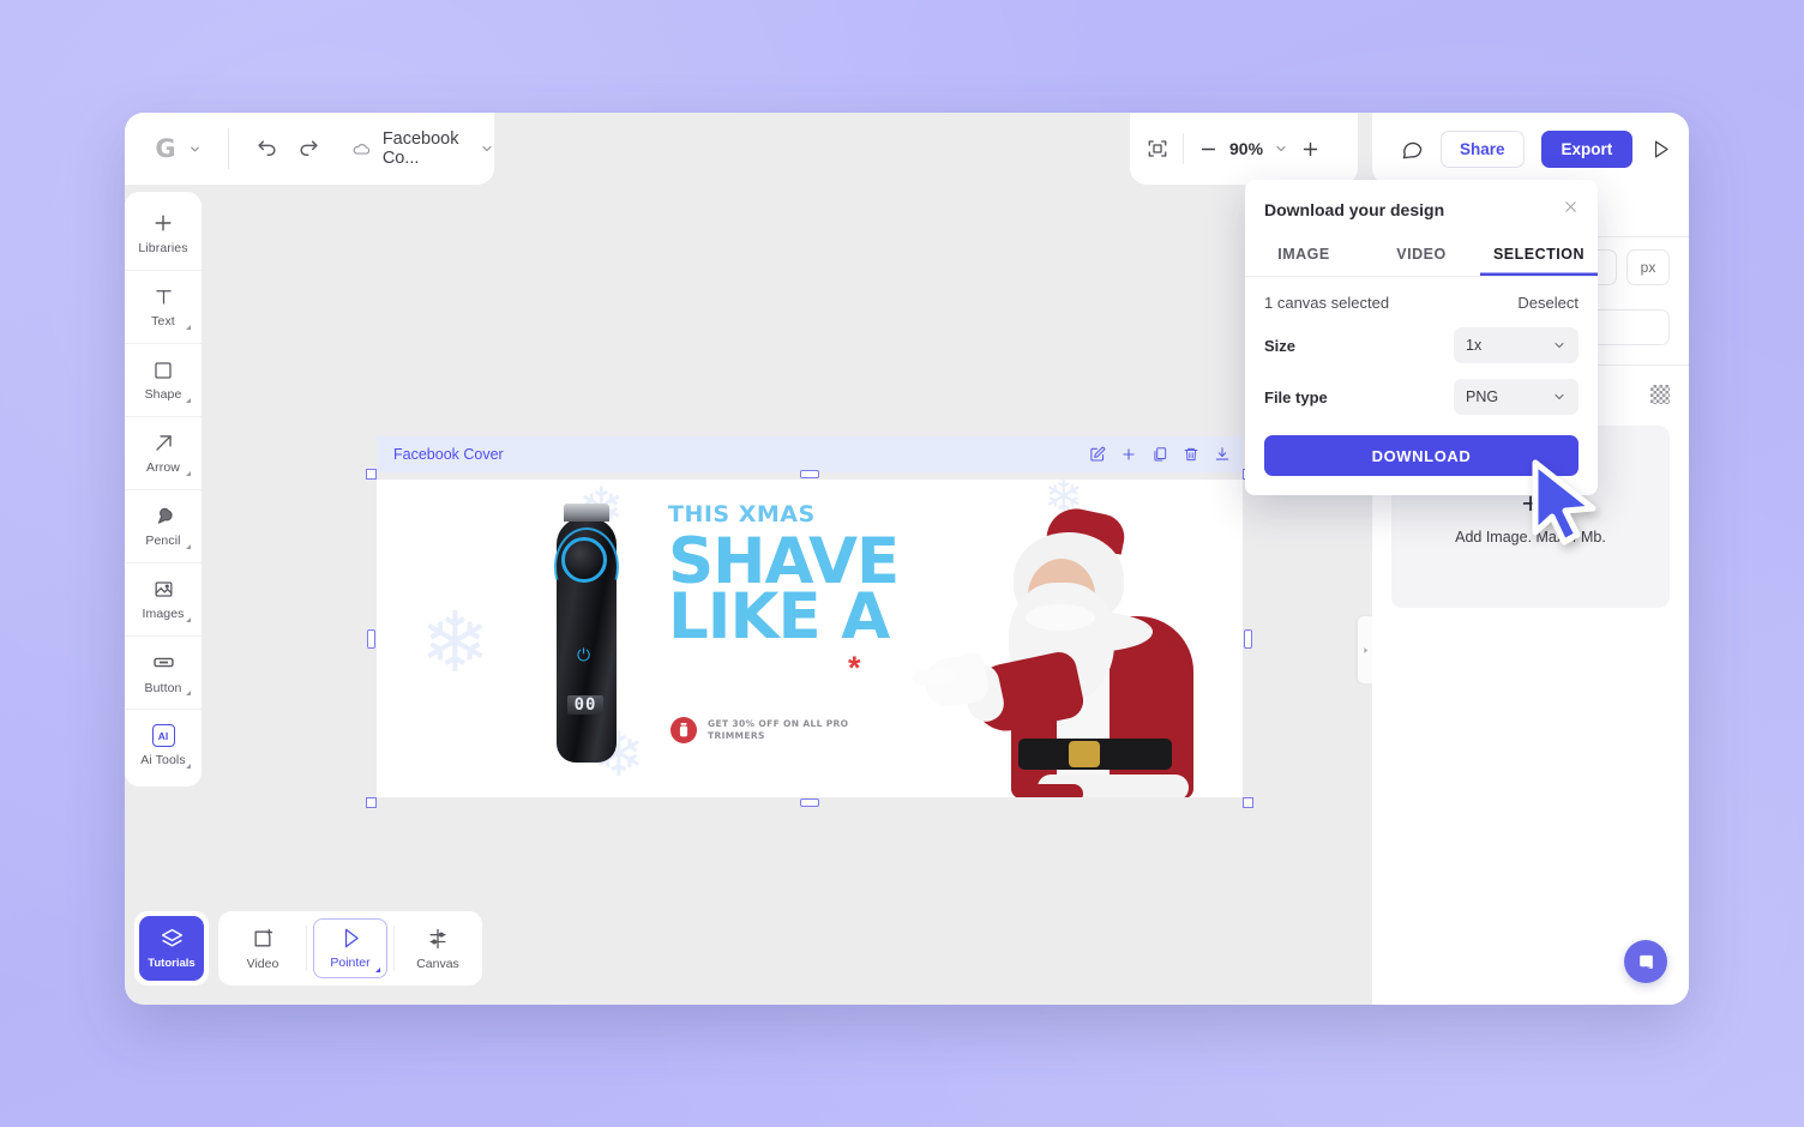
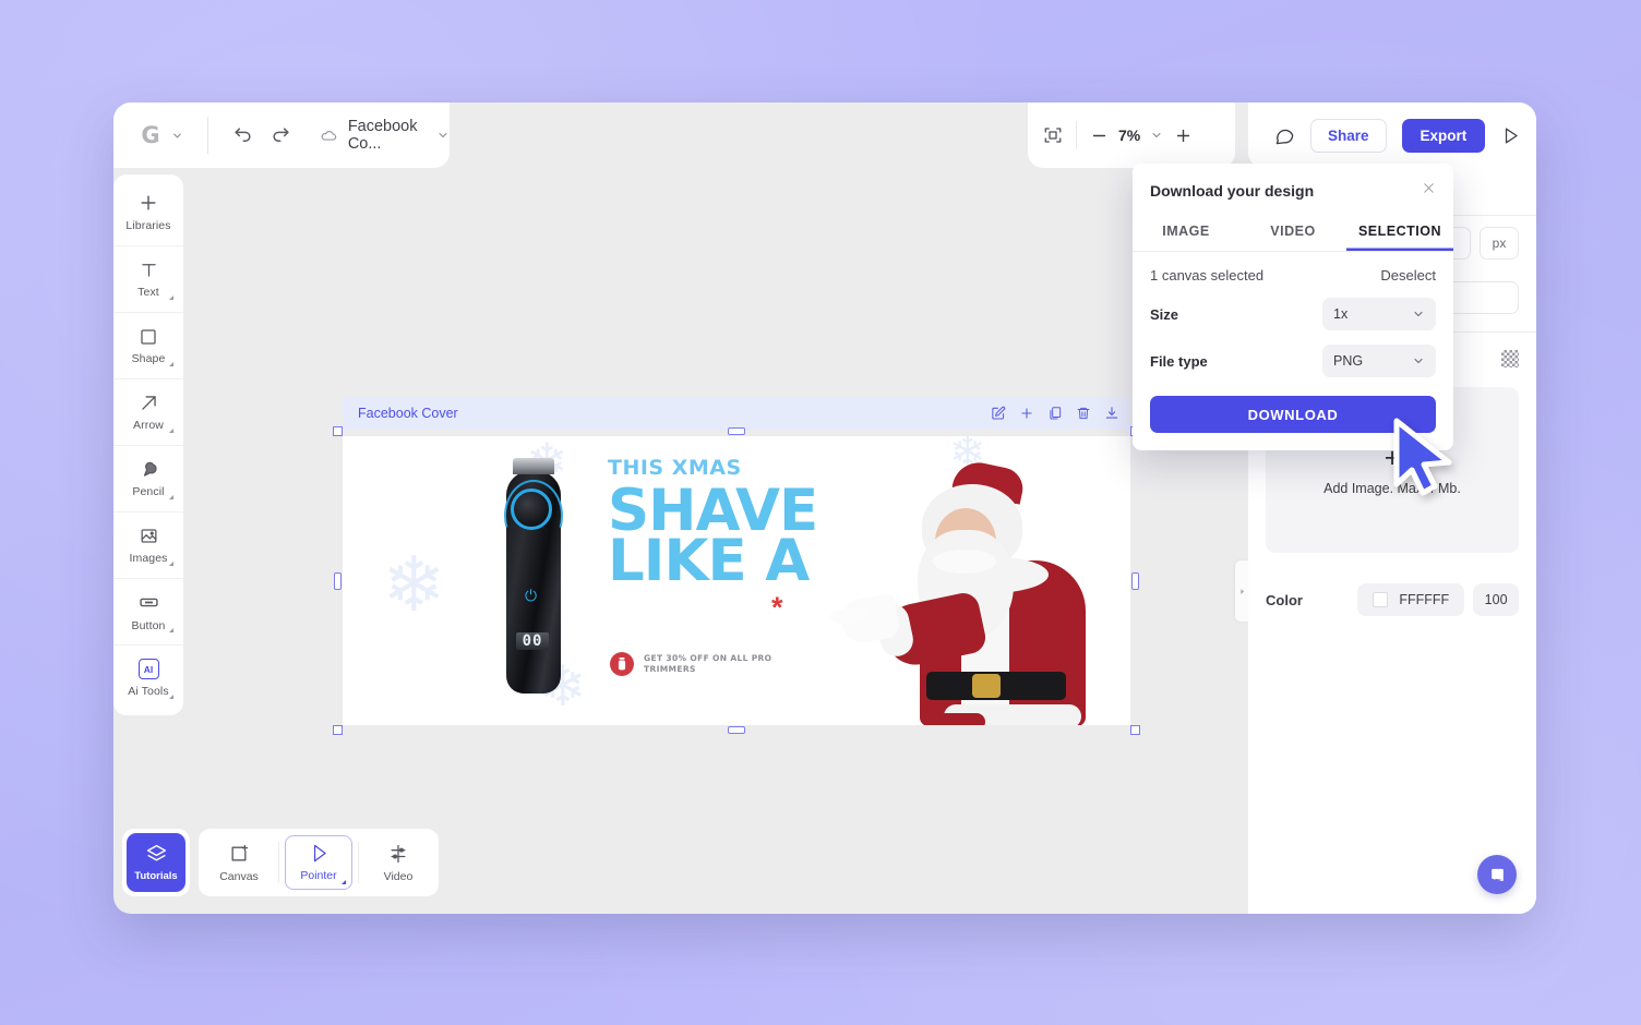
  G
  Facebook Co...
- 90%
+ 7%
  Share
  Export
  Libraries
  Text
  Shape
  Arrow
  Pencil
  Images
  Button
  AI
  Ai Tools
  Facebook Cover
  ❄
  ❄
  ⏻
  00
  THIS XMAS
  SHAVE
  LIKE A
  *
  GET 30% OFF ON ALL PRO TRIMMERS
  px
  +
  Add Image. Ma Mb.
+ Color
+ FFFFFF
+ 100
  Download your design
  IMAGE
  VIDEO
  SELECTION
  1 canvas selected
  Deselect
  Size
  1x
  File type
  PNG
  DOWNLOAD
  Tutorials
- Video
+ Canvas
  Pointer
- Canvas
+ Video
